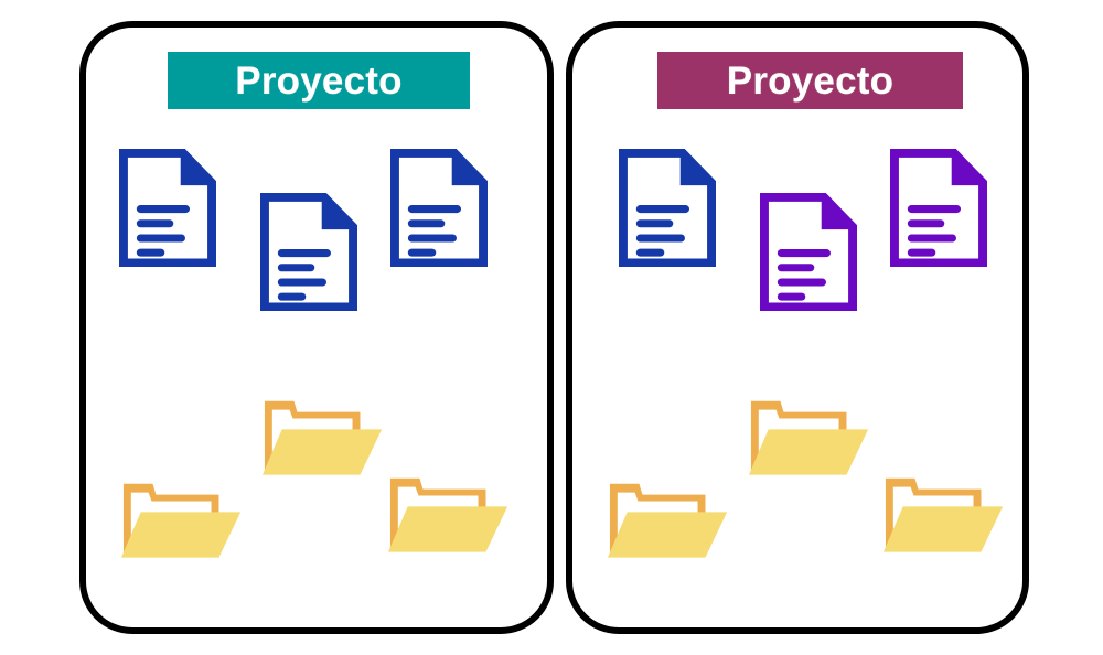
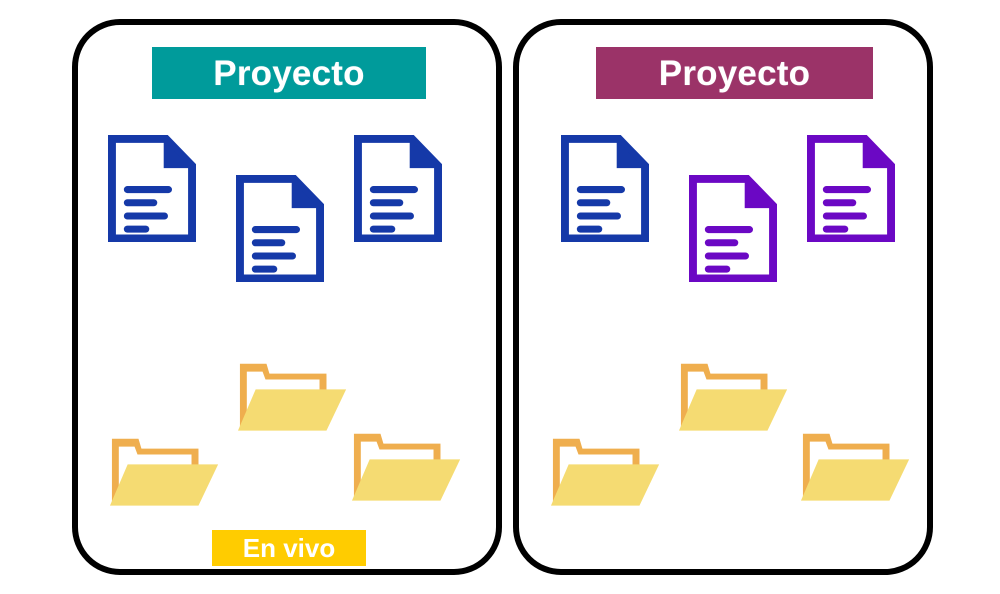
  Proyecto
+ En vivo
  Proyecto
